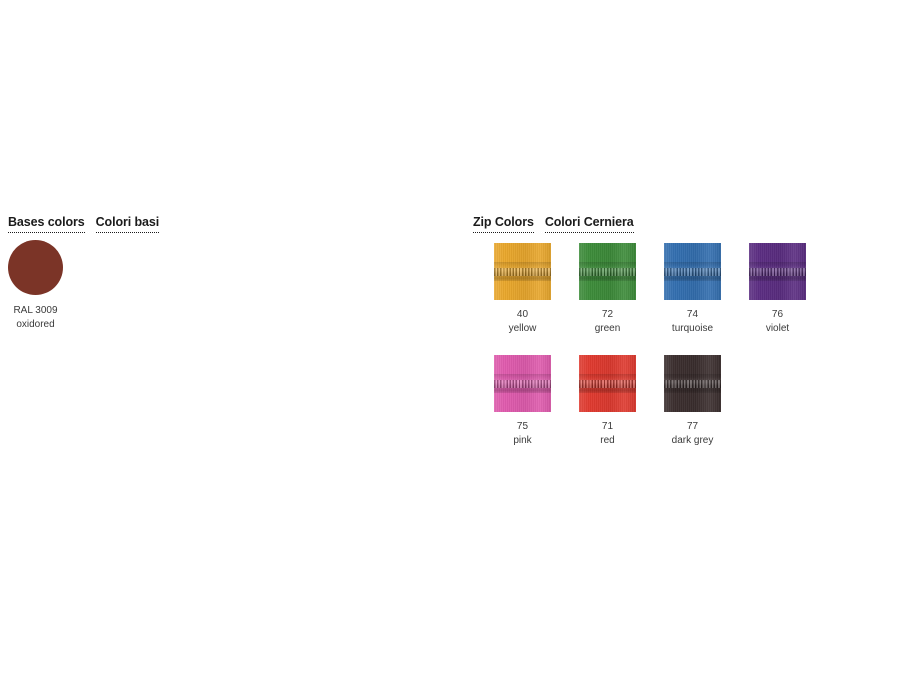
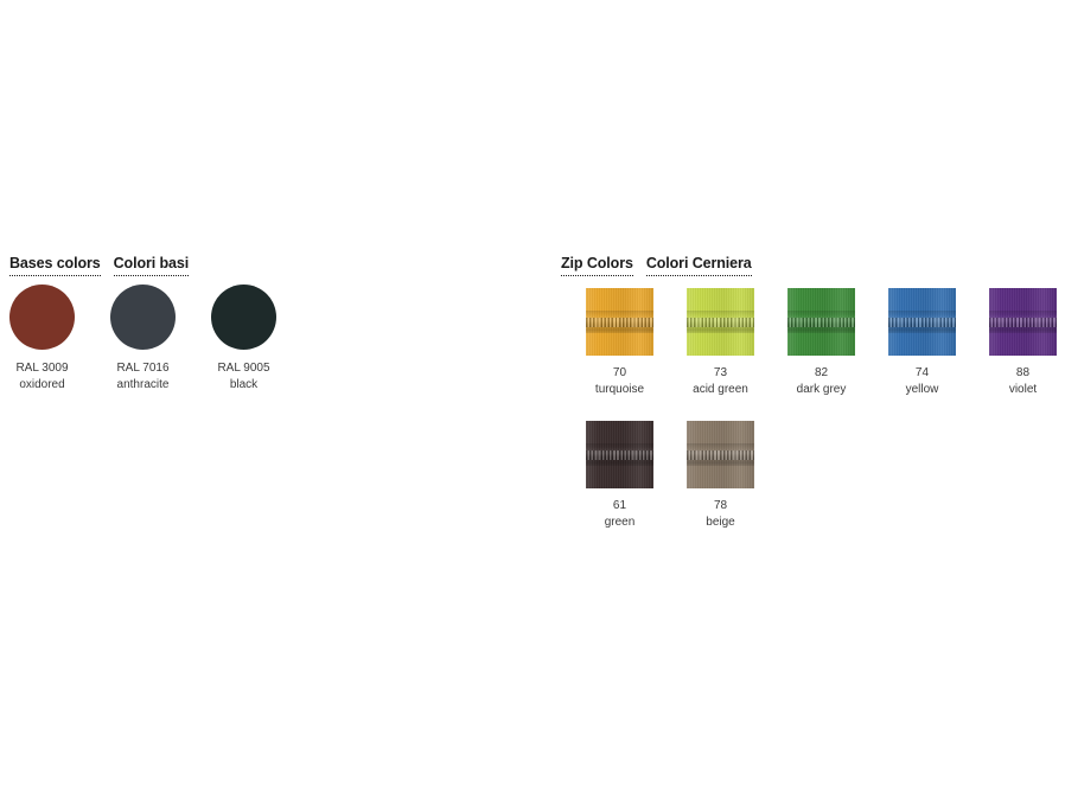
  Bases colors
  Colori basi
  RAL 3009
  oxidored
+ RAL 7016
+ anthracite
+ RAL 9005
+ black
  Zip Colors
  Colori Cerniera
- 40
+ 70
- yellow
+ turquoise
+ 73
+ acid green
- 72
+ 82
- green
+ dark grey
  74
- turquoise
+ yellow
- 76
+ 88
  violet
- 75
- pink
- 71
- red
- 77
+ 61
- dark grey
+ green
+ 78
+ beige
